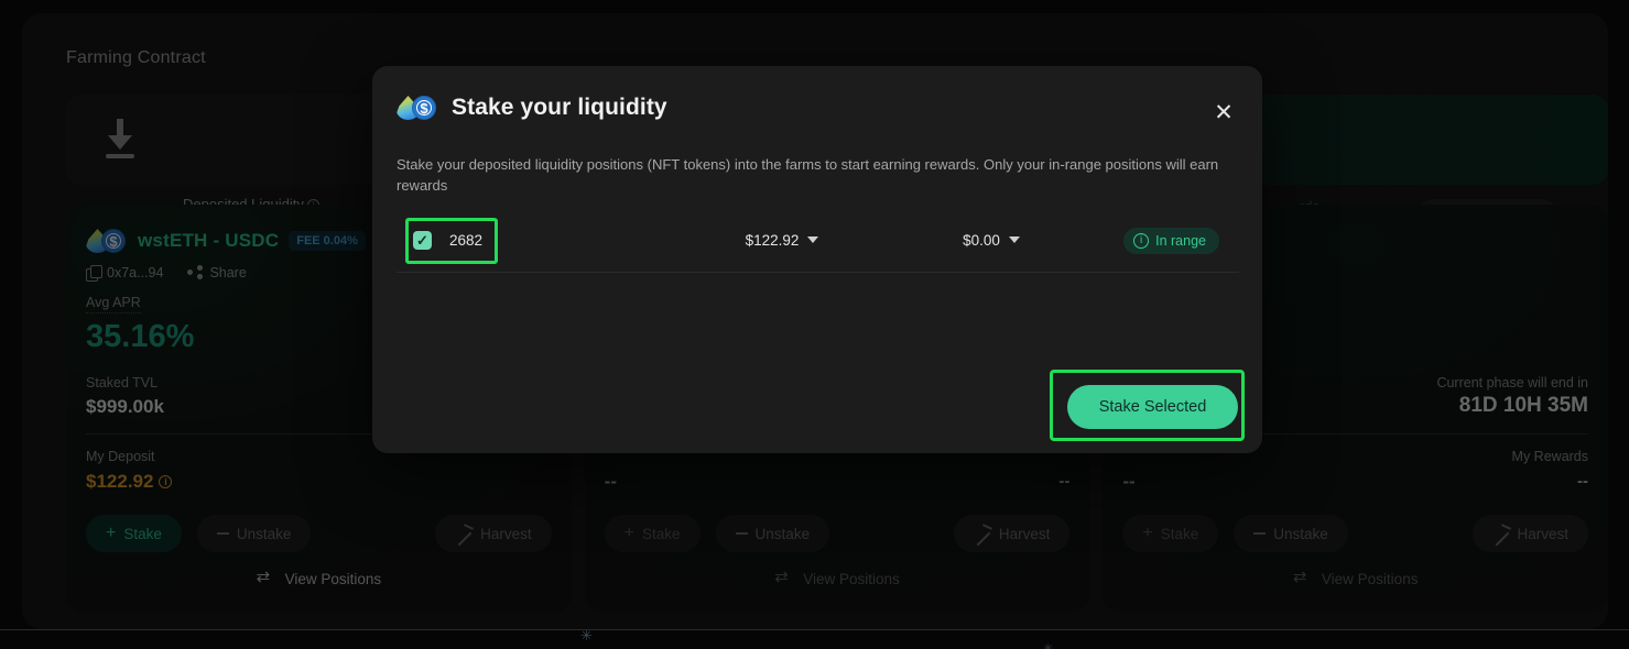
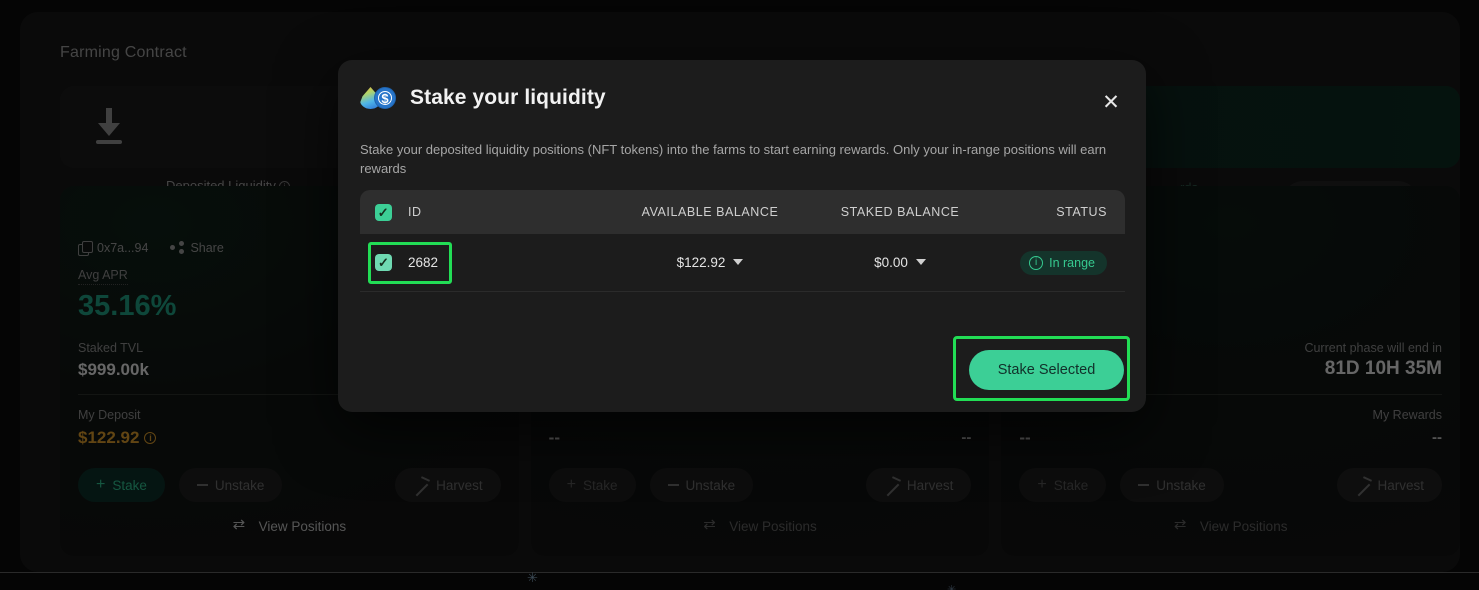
  Farming Contract
- wstETH - USDC
- FEE 0.04%
  0x7a...94
  Share
  Avg APR
  35.16%
  Staked TVL
  $999.00k
  My Deposit
  $122.92 i
  +
  Stake
  Unstake
  Harvest
  View Positions
  --
  --
  +
  Stake
  Unstake
  Harvest
  View Positions
  Current phase will end in
  81D 10H 35M
  My Rewards
  --
  --
  +
  Stake
  Unstake
  Harvest
  View Positions
  Stake your liquidity
  ✕
  Stake your deposited liquidity positions (NFT tokens) into the farms to start earning rewards. Only your in-range positions will earn rewards
+ ID
+ AVAILABLE BALANCE
+ STAKED BALANCE
+ STATUS
  2682
  $122.92
  $0.00
  i
  In range
  Stake Selected
  ✳
